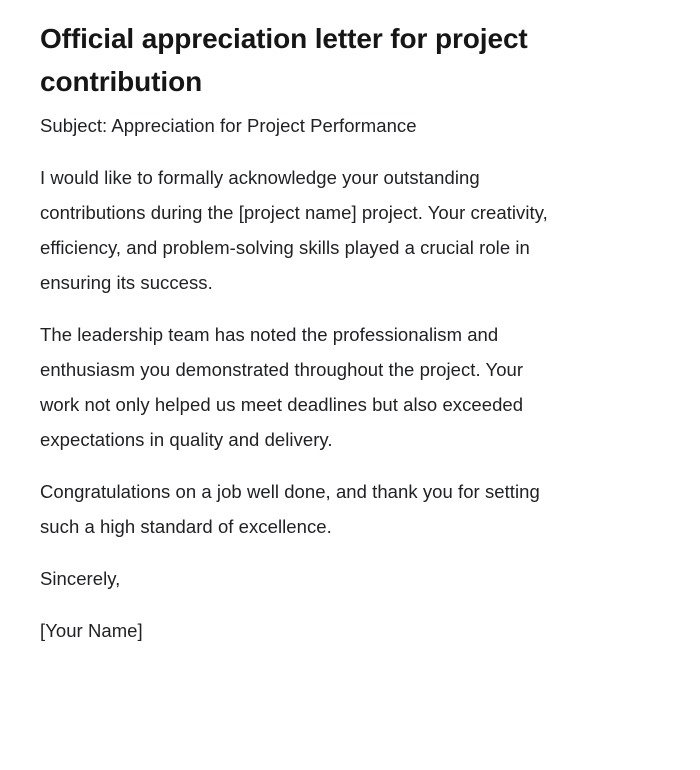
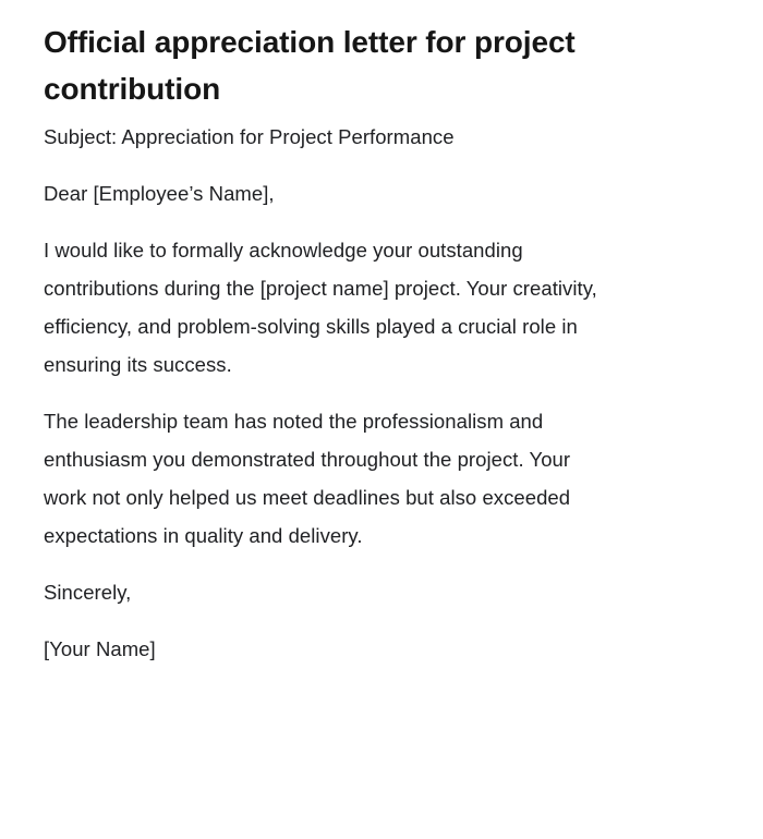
  Official appreciation letter for project
  contribution
  Subject: Appreciation for Project Performance
+ Dear [Employee’s Name],
  I would like to formally acknowledge your outstanding
  contributions during the [project name] project. Your creativity,
  efficiency, and problem-solving skills played a crucial role in
  ensuring its success.
  The leadership team has noted the professionalism and
  enthusiasm you demonstrated throughout the project. Your
  work not only helped us meet deadlines but also exceeded
  expectations in quality and delivery.
- Congratulations on a job well done, and thank you for setting
- such a high standard of excellence.
  Sincerely,
  [Your Name]
